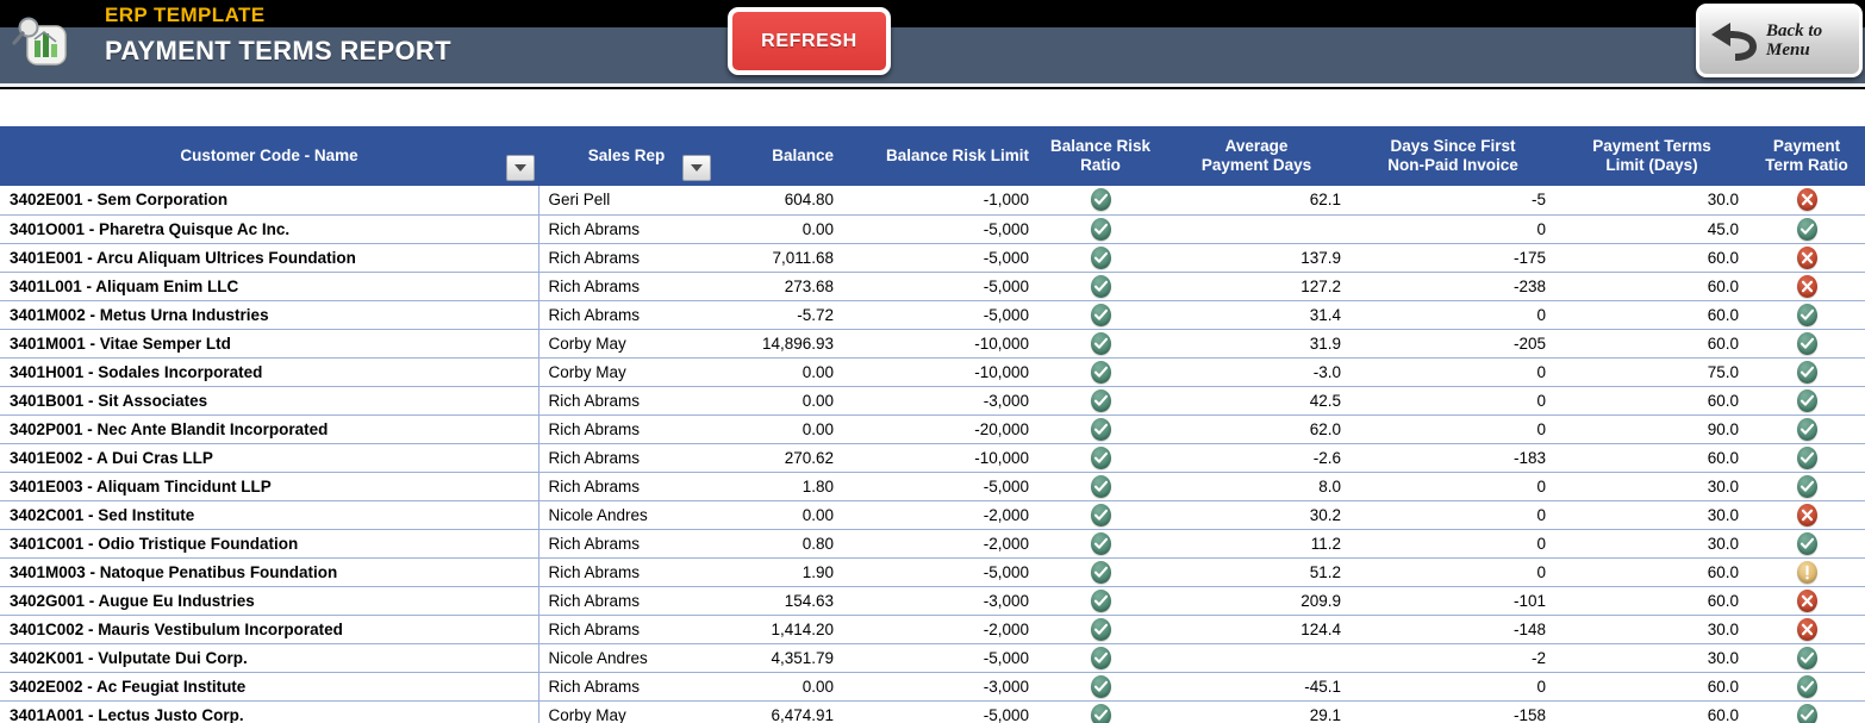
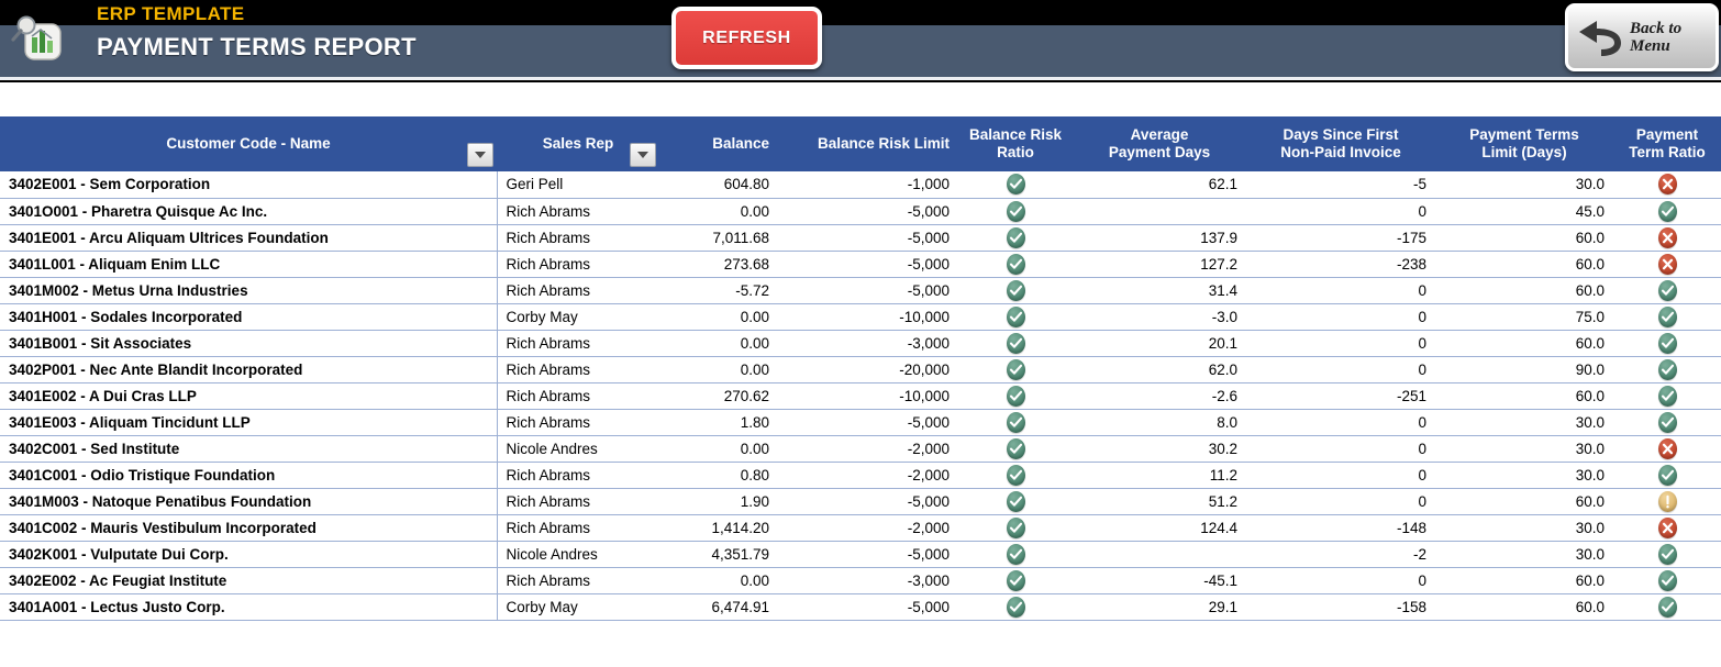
  ERP TEMPLATE
  PAYMENT TERMS REPORT
  REFRESH
  Back to
  Menu
  Customer Code - Name	Sales Rep	Balance	Balance Risk Limit	Balance Risk Ratio	Average Payment Days	Days Since First Non-Paid Invoice	Payment Terms Limit (Days)	Payment Term Ratio
  3402E001 - Sem Corporation	Geri Pell	604.80	-1,000		62.1	-5	30.0
  3401O001 - Pharetra Quisque Ac Inc.	Rich Abrams	0.00	-5,000			0	45.0
  3401E001 - Arcu Aliquam Ultrices Foundation	Rich Abrams	7,011.68	-5,000		137.9	-175	60.0
  3401L001 - Aliquam Enim LLC	Rich Abrams	273.68	-5,000		127.2	-238	60.0
  3401M002 - Metus Urna Industries	Rich Abrams	-5.72	-5,000		31.4	0	60.0
- 3401M001 - Vitae Semper Ltd	Corby May	14,896.93	-10,000		31.9	-205	60.0
  3401H001 - Sodales Incorporated	Corby May	0.00	-10,000		-3.0	0	75.0
- 3401B001 - Sit Associates	Rich Abrams	0.00	-3,000		42.5	0	60.0
+ 3401B001 - Sit Associates	Rich Abrams	0.00	-3,000		20.1	0	60.0
  3402P001 - Nec Ante Blandit Incorporated	Rich Abrams	0.00	-20,000		62.0	0	90.0
- 3401E002 - A Dui Cras LLP	Rich Abrams	270.62	-10,000		-2.6	-183	60.0
+ 3401E002 - A Dui Cras LLP	Rich Abrams	270.62	-10,000		-2.6	-251	60.0
  3401E003 - Aliquam Tincidunt LLP	Rich Abrams	1.80	-5,000		8.0	0	30.0
  3402C001 - Sed Institute	Nicole Andres	0.00	-2,000		30.2	0	30.0
  3401C001 - Odio Tristique Foundation	Rich Abrams	0.80	-2,000		11.2	0	30.0
  3401M003 - Natoque Penatibus Foundation	Rich Abrams	1.90	-5,000		51.2	0	60.0
- 3402G001 - Augue Eu Industries	Rich Abrams	154.63	-3,000		209.9	-101	60.0
  3401C002 - Mauris Vestibulum Incorporated	Rich Abrams	1,414.20	-2,000		124.4	-148	30.0
  3402K001 - Vulputate Dui Corp.	Nicole Andres	4,351.79	-5,000			-2	30.0
  3402E002 - Ac Feugiat Institute	Rich Abrams	0.00	-3,000		-45.1	0	60.0
  3401A001 - Lectus Justo Corp.	Corby May	6,474.91	-5,000		29.1	-158	60.0
